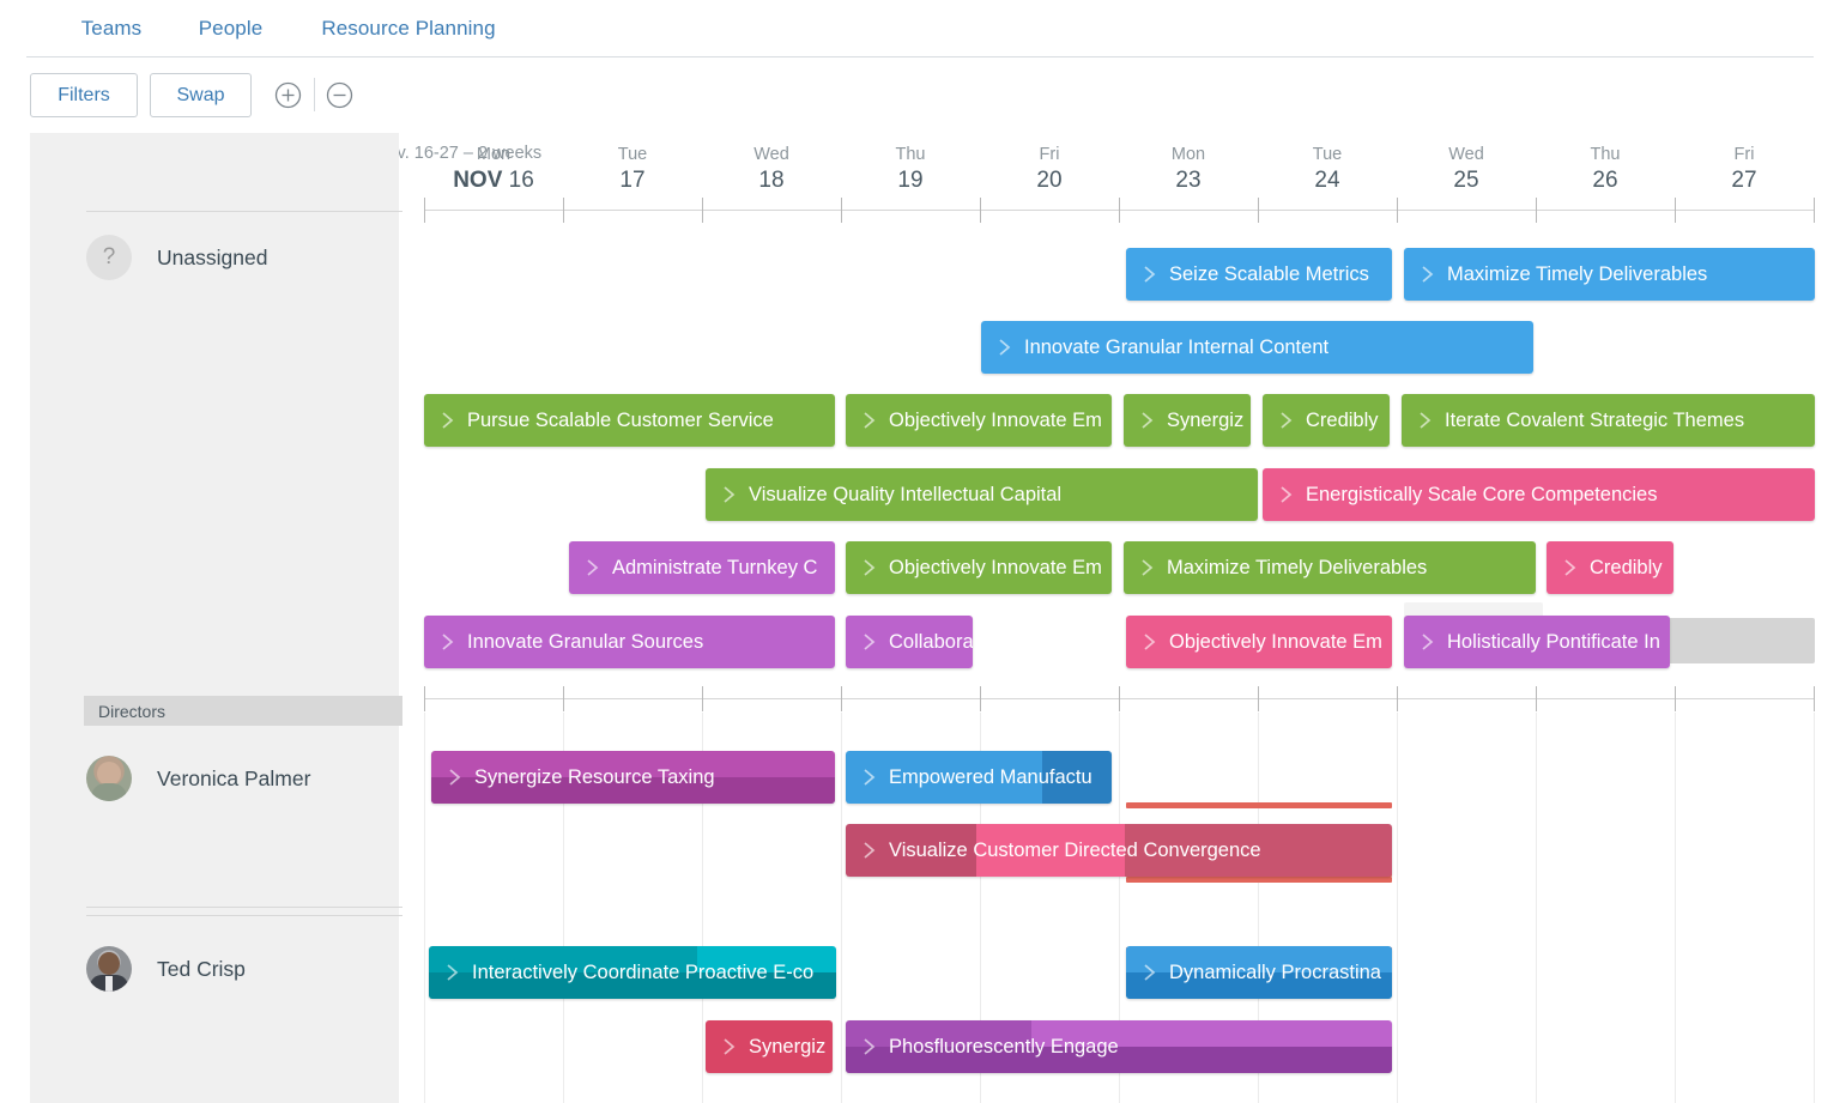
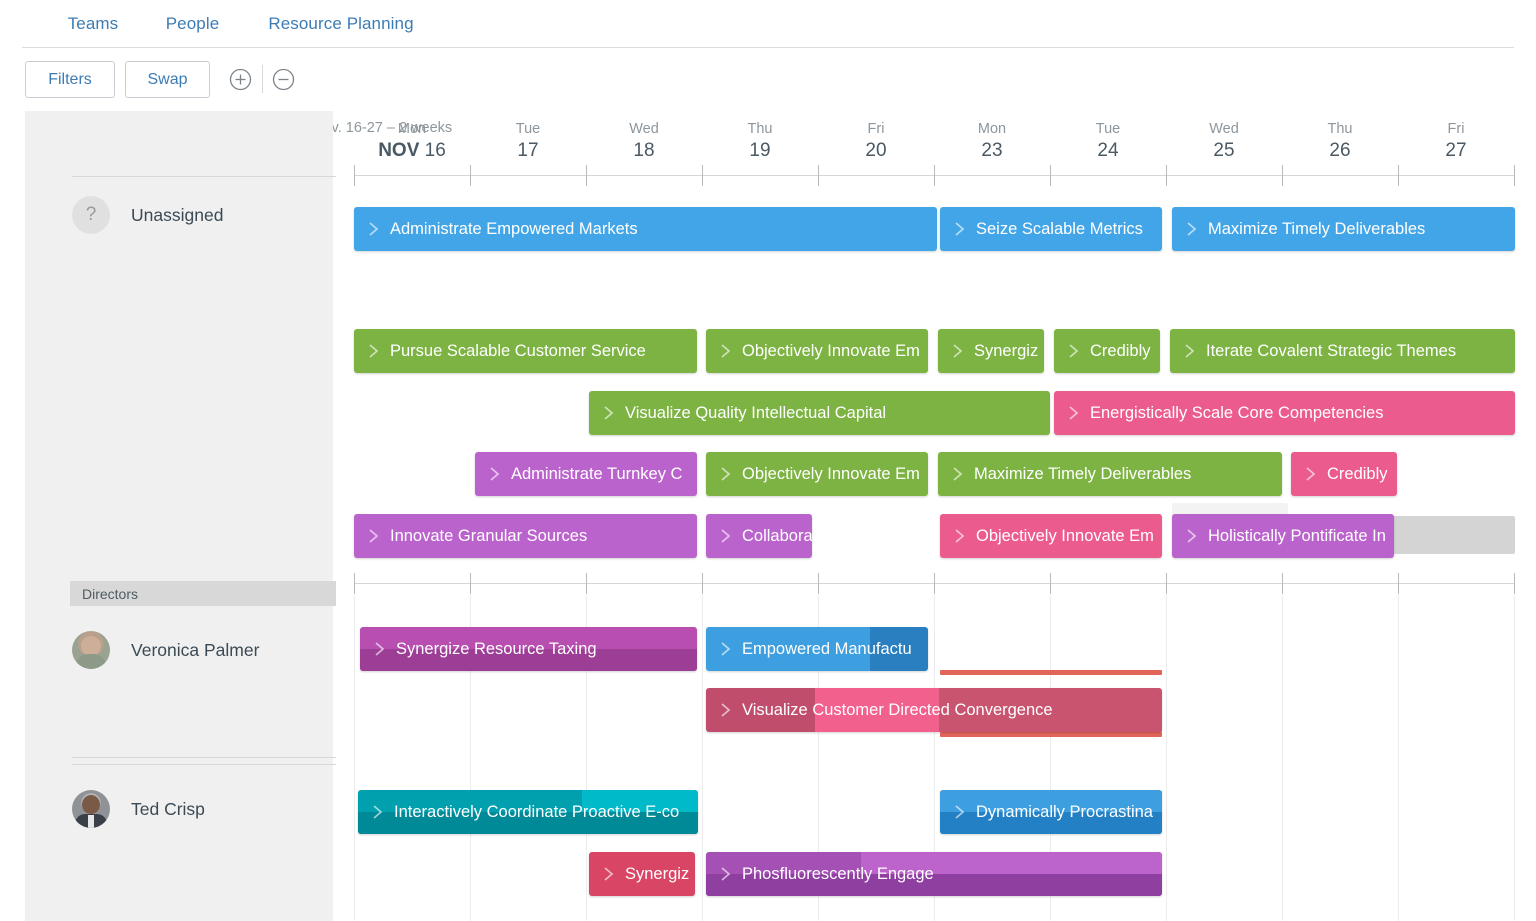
  Teams
  People
  Resource Planning
  Filters
  Swap
  v. 16-27 – 2 weeks
  ?
  Unassigned
  Veronica Palmer
  Ted Crisp
  Directors
  Mon
  NOV 16
  Tue
  17
  Wed
  18
  Thu
  19
  Fri
  20
  Mon
  23
  Tue
  24
  Wed
  25
  Thu
  26
  Fri
  27
+ Administrate Empowered Markets
  Seize Scalable Metrics
  Maximize Timely Deliverables
- Innovate Granular Internal Content
  Pursue Scalable Customer Service
  Objectively Innovate Em
  Synergiz
  Credibly
  Iterate Covalent Strategic Themes
  Visualize Quality Intellectual Capital
  Energistically Scale Core Competencies
  Administrate Turnkey C
  Objectively Innovate Em
  Maximize Timely Deliverables
  Credibly
  Innovate Granular Sources
  Collabora
  Objectively Innovate Em
  Holistically Pontificate In
  Synergize Resource Taxing
  Empowered Manufactu
  Visualize Customer Directed Convergence
  Interactively Coordinate Proactive E-co
  Dynamically Procrastina
  Synergiz
  Phosfluorescently Engage
